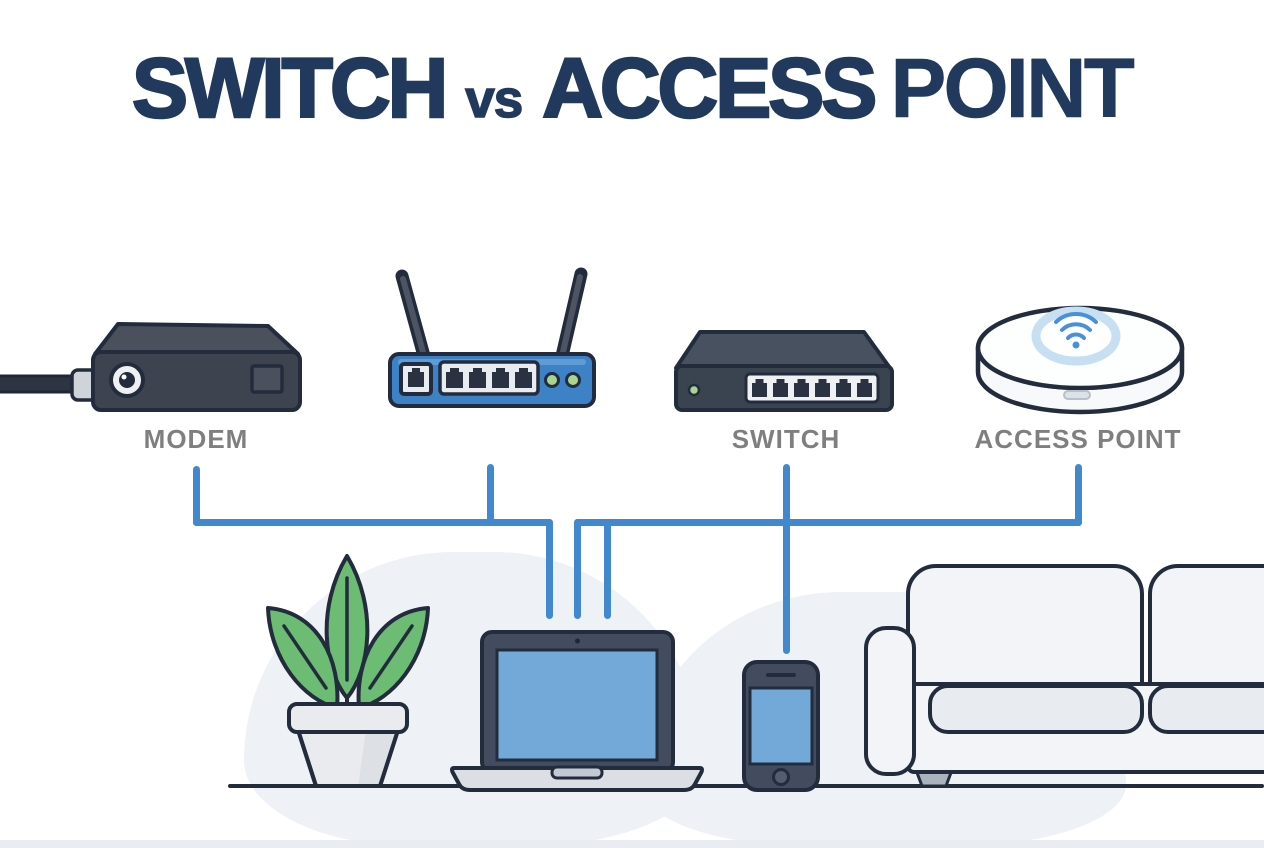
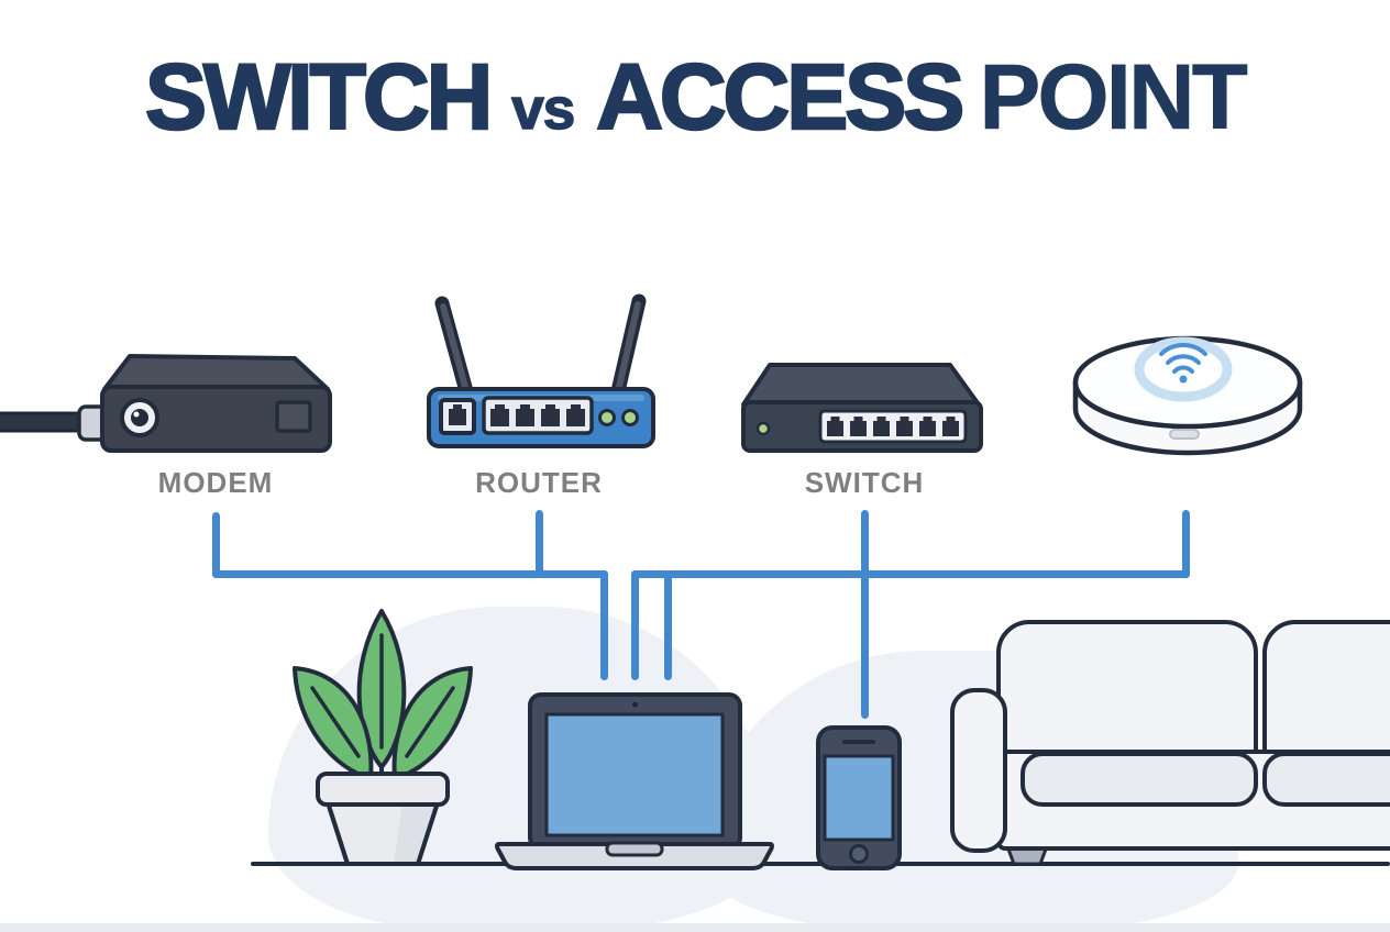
  SWITCH vs ACCESS POINT
  MODEM
+ ROUTER
  SWITCH
- ACCESS POINT
